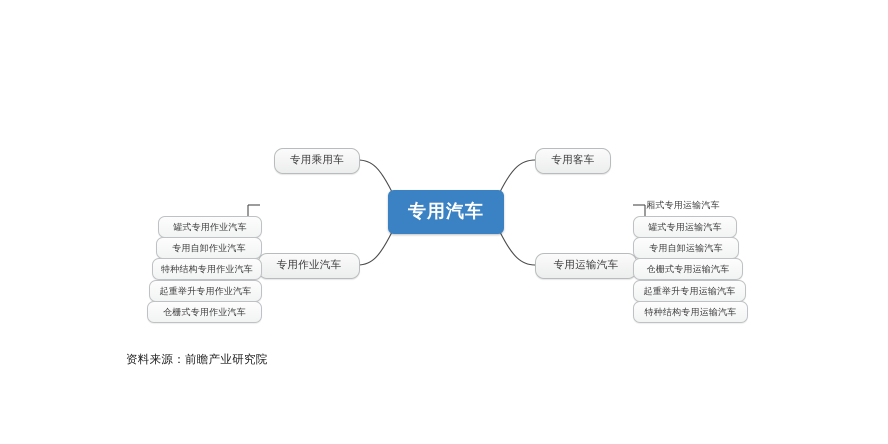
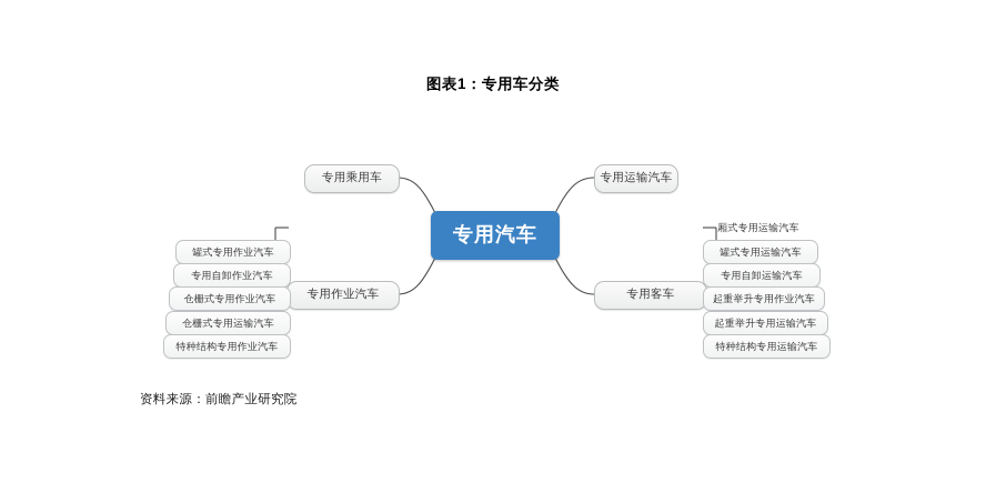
+ 图表1：专用车分类
  专用汽车
  专用乘用车
- 专用客车
+ 专用运输汽车
  专用作业汽车
- 专用运输汽车
+ 专用客车
  罐式专用作业汽车
  专用自卸作业汽车
- 特种结构专用作业汽车
+ 仓栅式专用作业汽车
- 起重举升专用作业汽车
+ 仓栅式专用运输汽车
- 仓栅式专用作业汽车
+ 特种结构专用作业汽车
  厢式专用运输汽车
  罐式专用运输汽车
  专用自卸运输汽车
- 仓栅式专用运输汽车
+ 起重举升专用作业汽车
  起重举升专用运输汽车
  特种结构专用运输汽车
  资料来源：前瞻产业研究院
